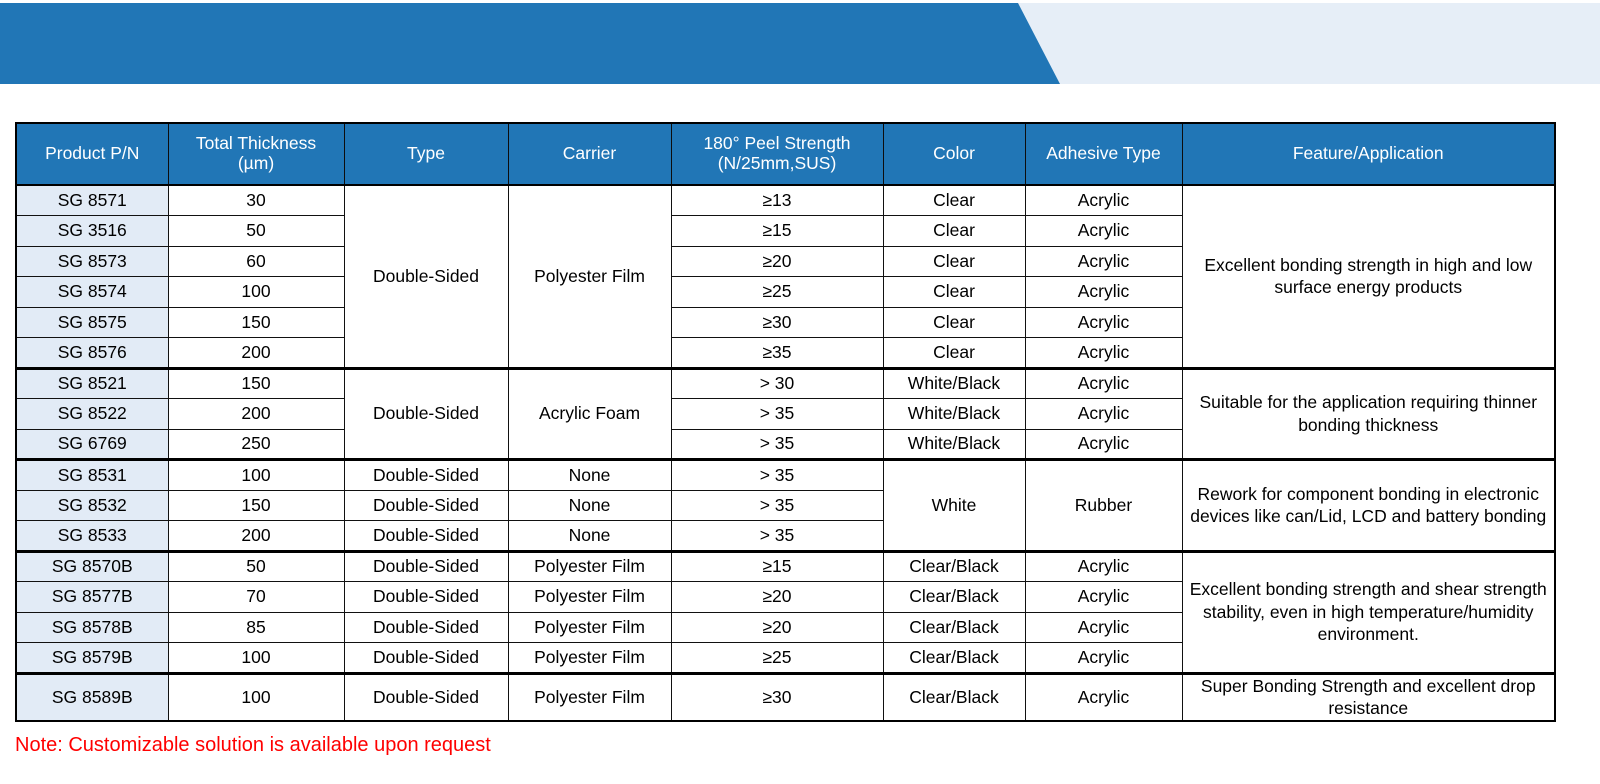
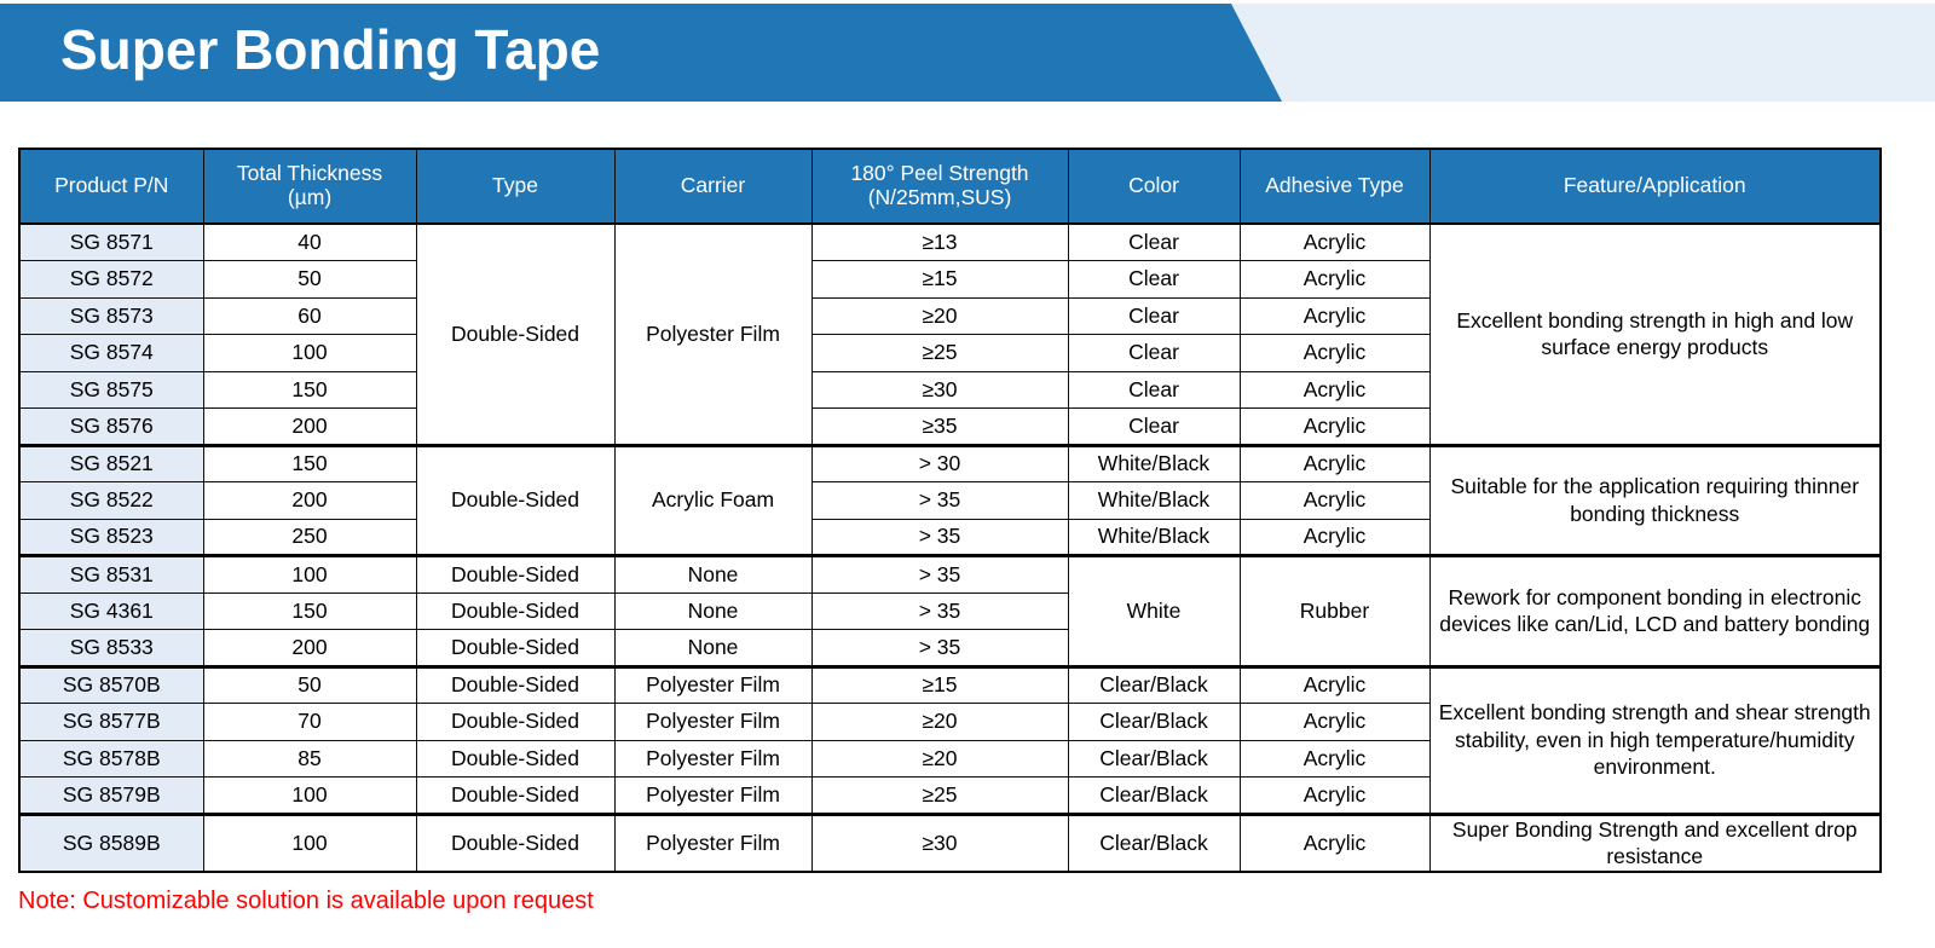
+ Super Bonding Tape
  Product P/N	Total Thickness (µm)	Type	Carrier	180° Peel Strength (N/25mm,SUS)	Color	Adhesive Type	Feature/Application
- SG 8571	30	Double-Sided	Polyester Film	≥13	Clear	Acrylic	Excellent bonding strength in high and low surface energy products
+ SG 8571	40	Double-Sided	Polyester Film	≥13	Clear	Acrylic	Excellent bonding strength in high and low surface energy products
- SG 3516	50	≥15	Clear	Acrylic
+ SG 8572	50	≥15	Clear	Acrylic
  SG 8573	60	≥20	Clear	Acrylic
  SG 8574	100	≥25	Clear	Acrylic
  SG 8575	150	≥30	Clear	Acrylic
  SG 8576	200	≥35	Clear	Acrylic
  SG 8521	150	Double-Sided	Acrylic Foam	> 30	White/Black	Acrylic	Suitable for the application requiring thinner bonding thickness
  SG 8522	200	> 35	White/Black	Acrylic
- SG 6769	250	> 35	White/Black	Acrylic
+ SG 8523	250	> 35	White/Black	Acrylic
  SG 8531	100	Double-Sided	None	> 35	White	Rubber	Rework for component bonding in electronic devices like can/Lid, LCD and battery bonding
- SG 8532	150	Double-Sided	None	> 35
+ SG 4361	150	Double-Sided	None	> 35
  SG 8533	200	Double-Sided	None	> 35
  SG 8570B	50	Double-Sided	Polyester Film	≥15	Clear/Black	Acrylic	Excellent bonding strength and shear strength stability, even in high temperature/humidity environment.
  SG 8577B	70	Double-Sided	Polyester Film	≥20	Clear/Black	Acrylic
  SG 8578B	85	Double-Sided	Polyester Film	≥20	Clear/Black	Acrylic
  SG 8579B	100	Double-Sided	Polyester Film	≥25	Clear/Black	Acrylic
  SG 8589B	100	Double-Sided	Polyester Film	≥30	Clear/Black	Acrylic	Super Bonding Strength and excellent drop resistance
  Note: Customizable solution is available upon request
